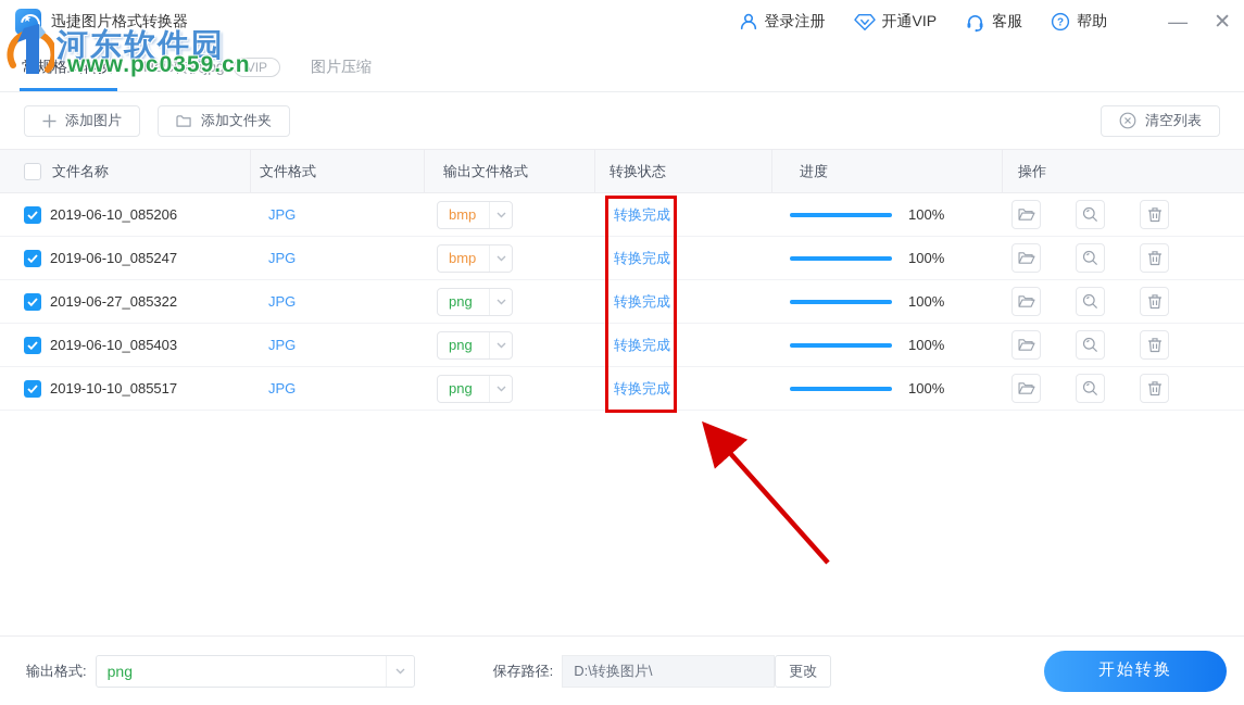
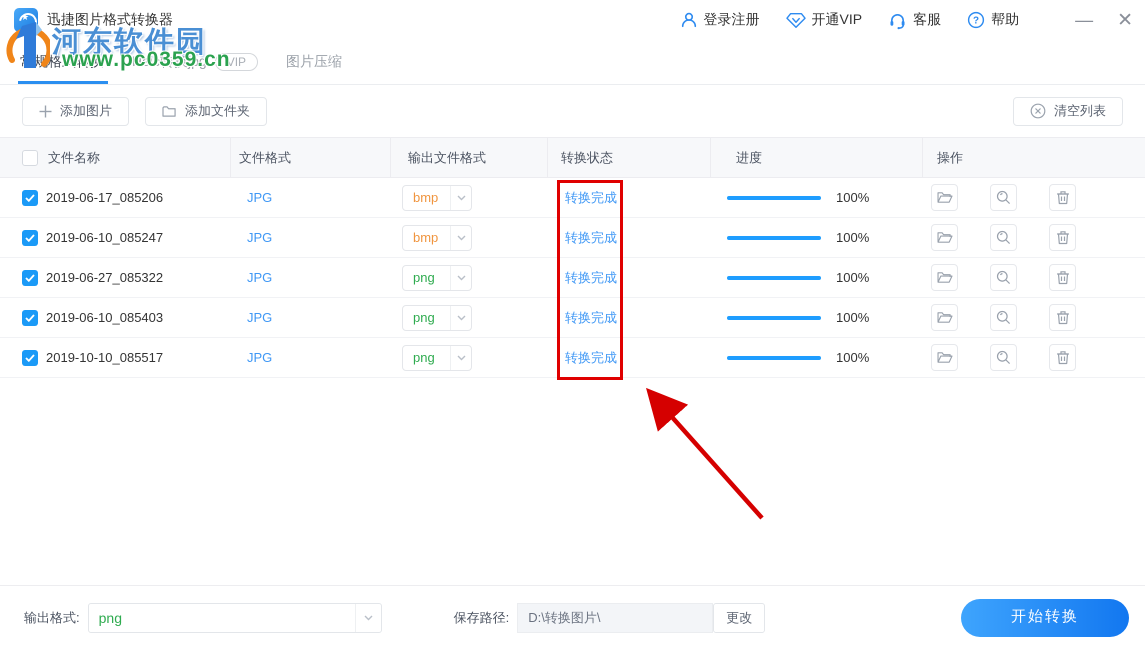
  迅捷图片格式转换器
  登录注册
  开通VIP
  客服
  ?
  帮助
  —
  ✕
  规格式转换
  Heic转换jpg
  VIP
  图片压缩
  河东软件园
  www.pc0359.cn
  添加图片
  添加文件夹
  清空列表
  文件名称
  文件格式
  输出文件格式
  转换状态
  进度
  操作
- 2019-06-10_085206
+ 2019-06-17_085206
  JPG
  bmp
  转换完成
  100%
  2019-06-10_085247
  JPG
  bmp
  转换完成
  100%
  2019-06-27_085322
  JPG
  png
  转换完成
  100%
  2019-06-10_085403
  JPG
  png
  转换完成
  100%
  2019-10-10_085517
  JPG
  png
  转换完成
  100%
  输出格式:
  png
  保存路径:
  D:\转换图片\
  更改
  开始转换
